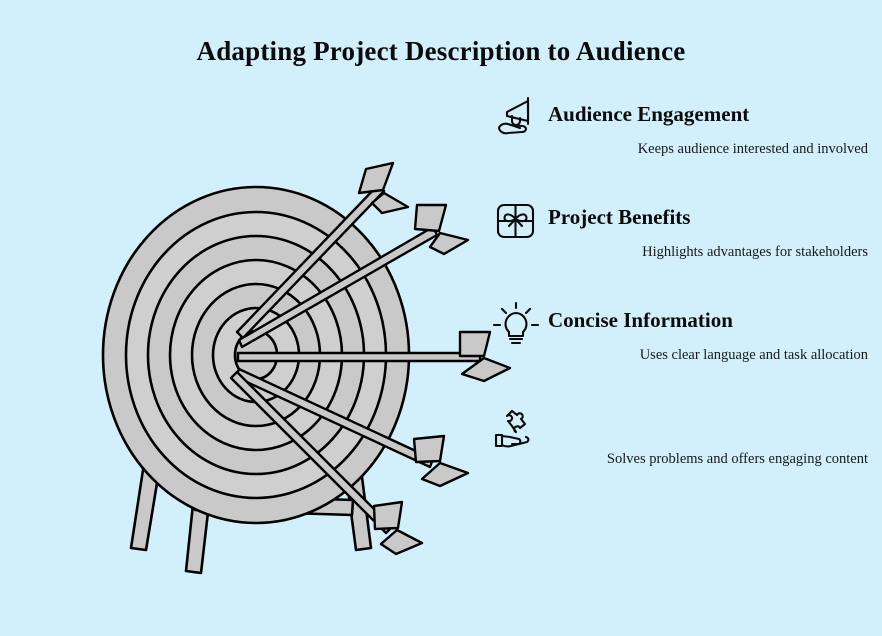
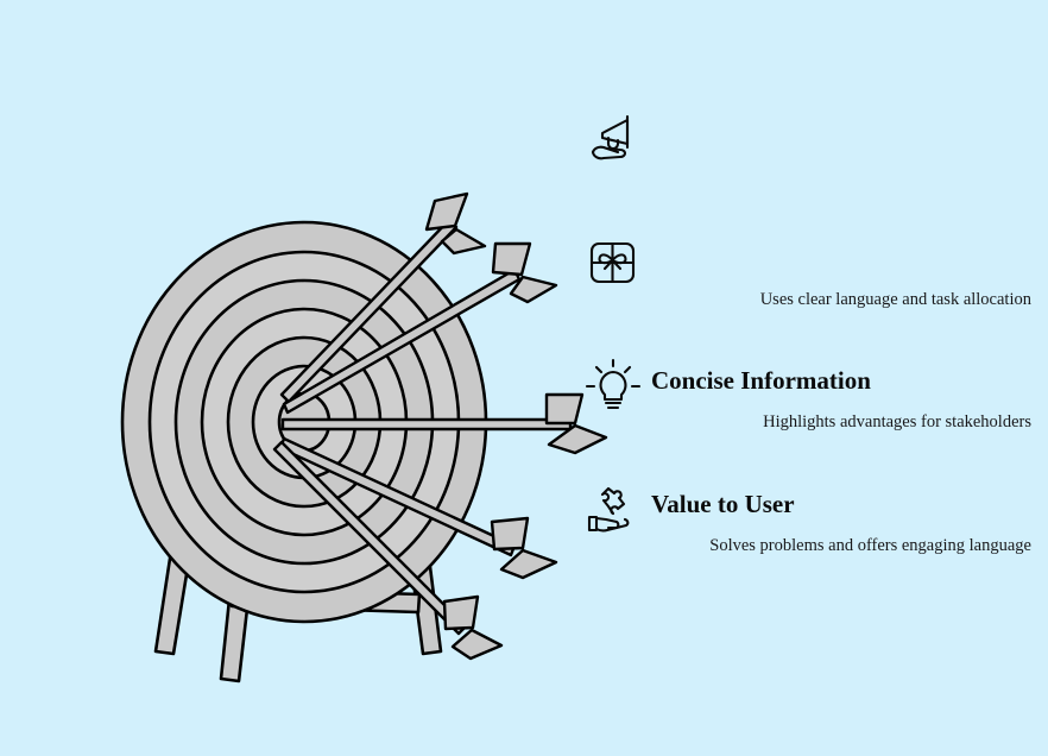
- Adapting Project Description to Audience
- Audience Engagement
- Keeps audience interested and involved
- Project Benefits
- Highlights advantages for stakeholders
+ Uses clear language and task allocation
  Concise Information
- Uses clear language and task allocation
+ Highlights advantages for stakeholders
+ Value to User
- Solves problems and offers engaging content
+ Solves problems and offers engaging language
